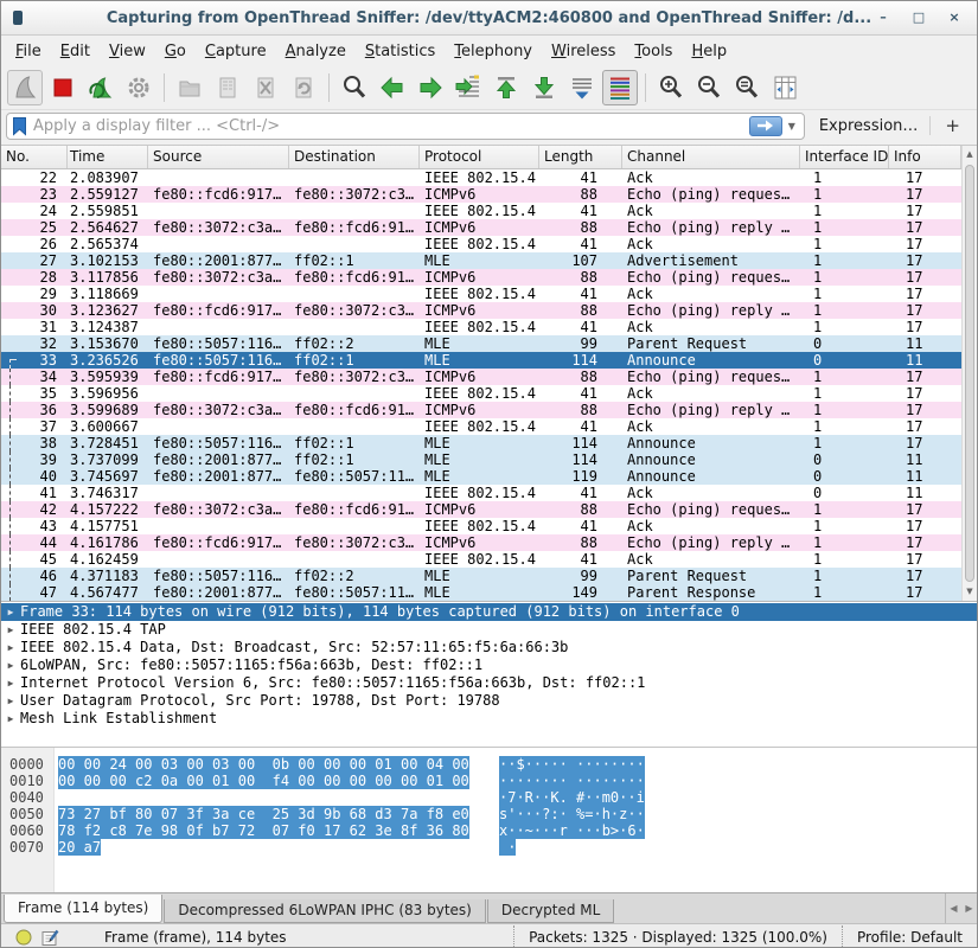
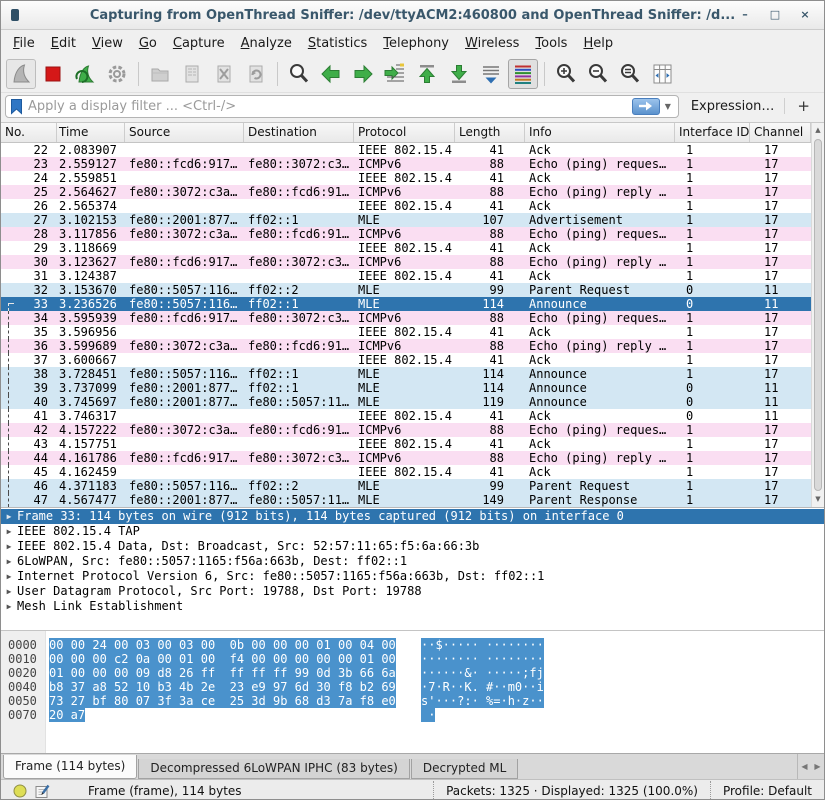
  Capturing from OpenThread Sniffer: /dev/ttyACM2:460800 and OpenThread Sniffer: /d...
  –
  □
  ×
  File
  Edit
  View
  Go
  Capture
  Analyze
  Statistics
  Telephony
  Wireless
  Tools
  Help
  Apply a display filter ... <Ctrl-/>
  ▼
  Expression…
  +
  No.
  Time
  Source
  Destination
  Protocol
  Length
- Channel
+ Info
  Interface ID
- Info
+ Channel
  22
  2.083907
  IEEE 802.15.4
  41
  Ack
  1
  17
  23
  2.559127
  fe80::fcd6:917…
  fe80::3072:c3…
  ICMPv6
  88
  Echo (ping) reques…
  1
  17
  24
  2.559851
  IEEE 802.15.4
  41
  Ack
  1
  17
  25
  2.564627
  fe80::3072:c3a…
  fe80::fcd6:91…
  ICMPv6
  88
  Echo (ping) reply …
  1
  17
  26
  2.565374
  IEEE 802.15.4
  41
  Ack
  1
  17
  27
  3.102153
  fe80::2001:877…
  ff02::1
  MLE
  107
  Advertisement
  1
  17
  28
  3.117856
  fe80::3072:c3a…
  fe80::fcd6:91…
  ICMPv6
  88
  Echo (ping) reques…
  1
  17
  29
  3.118669
  IEEE 802.15.4
  41
  Ack
  1
  17
  30
  3.123627
  fe80::fcd6:917…
  fe80::3072:c3…
  ICMPv6
  88
  Echo (ping) reply …
  1
  17
  31
  3.124387
  IEEE 802.15.4
  41
  Ack
  1
  17
  32
  3.153670
  fe80::5057:116…
  ff02::2
  MLE
  99
  Parent Request
  0
  11
  33
  3.236526
  fe80::5057:116…
  ff02::1
  MLE
  114
  Announce
  0
  11
  34
  3.595939
  fe80::fcd6:917…
  fe80::3072:c3…
  ICMPv6
  88
  Echo (ping) reques…
  1
  17
  35
  3.596956
  IEEE 802.15.4
  41
  Ack
  1
  17
  36
  3.599689
  fe80::3072:c3a…
  fe80::fcd6:91…
  ICMPv6
  88
  Echo (ping) reply …
  1
  17
  37
  3.600667
  IEEE 802.15.4
  41
  Ack
  1
  17
  38
  3.728451
  fe80::5057:116…
  ff02::1
  MLE
  114
  Announce
  1
  17
  39
  3.737099
  fe80::2001:877…
  ff02::1
  MLE
  114
  Announce
  0
  11
  40
  3.745697
  fe80::2001:877…
  fe80::5057:11…
  MLE
  119
  Announce
  0
  11
  41
  3.746317
  IEEE 802.15.4
  41
  Ack
  0
  11
  42
  4.157222
  fe80::3072:c3a…
  fe80::fcd6:91…
  ICMPv6
  88
  Echo (ping) reques…
  1
  17
  43
  4.157751
  IEEE 802.15.4
  41
  Ack
  1
  17
  44
  4.161786
  fe80::fcd6:917…
  fe80::3072:c3…
  ICMPv6
  88
  Echo (ping) reply …
  1
  17
  45
  4.162459
  IEEE 802.15.4
  41
  Ack
  1
  17
  46
  4.371183
  fe80::5057:116…
  ff02::2
  MLE
  99
  Parent Request
  1
  17
  47
  4.567477
  fe80::2001:877…
  fe80::5057:11…
  MLE
  149
  Parent Response
  1
  17
  ▲
  ▼
  ▶
  Frame 33: 114 bytes on wire (912 bits), 114 bytes captured (912 bits) on interface 0
  ▶
  IEEE 802.15.4 TAP
  ▶
  IEEE 802.15.4 Data, Dst: Broadcast, Src: 52:57:11:65:f5:6a:66:3b
  ▶
  6LoWPAN, Src: fe80::5057:1165:f56a:663b, Dest: ff02::1
  ▶
  Internet Protocol Version 6, Src: fe80::5057:1165:f56a:663b, Dst: ff02::1
  ▶
  User Datagram Protocol, Src Port: 19788, Dst Port: 19788
  ▶
  Mesh Link Establishment
  0000
  00 00 24 00 03 00 03 00 0b 00 00 00 01 00 04 00
  ··$····· ········
  0010
  00 00 00 c2 0a 00 01 00 f4 00 00 00 00 00 01 00
  ········ ········
+ 0020
+ 01 00 00 00 09 d8 26 ff ff ff ff 99 0d 3b 66 6a
+ ······&· ·····;fj
  0040
+ b8 37 a8 52 10 b3 4b 2e 23 e9 97 6d 30 f8 b2 69
  ·7·R··K. #··m0··i
  0050
  73 27 bf 80 07 3f 3a ce 25 3d 9b 68 d3 7a f8 e0
  s'···?:· %=·h·z··
- 0060
- 78 f2 c8 7e 98 0f b7 72 07 f0 17 62 3e 8f 36 80
- x··~···r ···b>·6·
  0070
  20 a7
  ·
  Frame (114 bytes)
  Decompressed 6LoWPAN IPHC (83 bytes)
  Decrypted ML
  ◀
  ▶
  Frame (frame), 114 bytes
  Packets: 1325 · Displayed: 1325 (100.0%)
  Profile: Default
